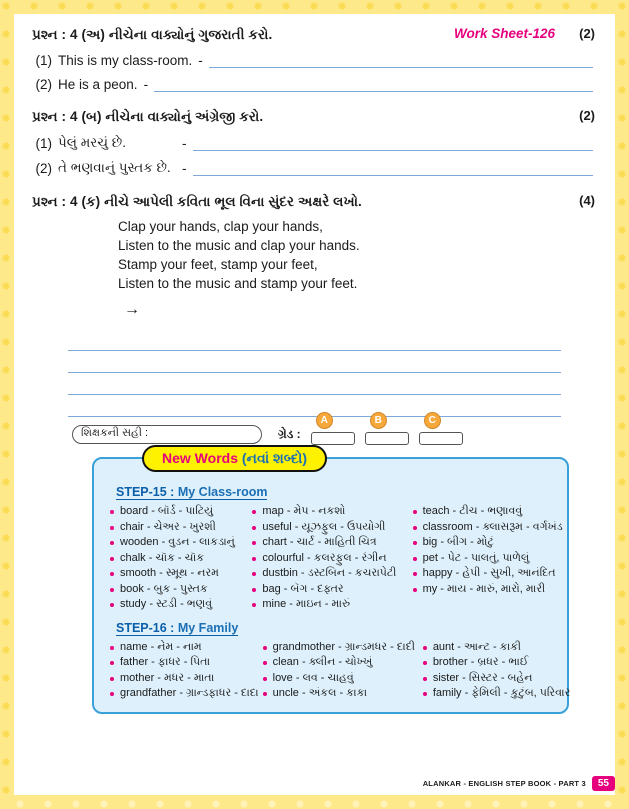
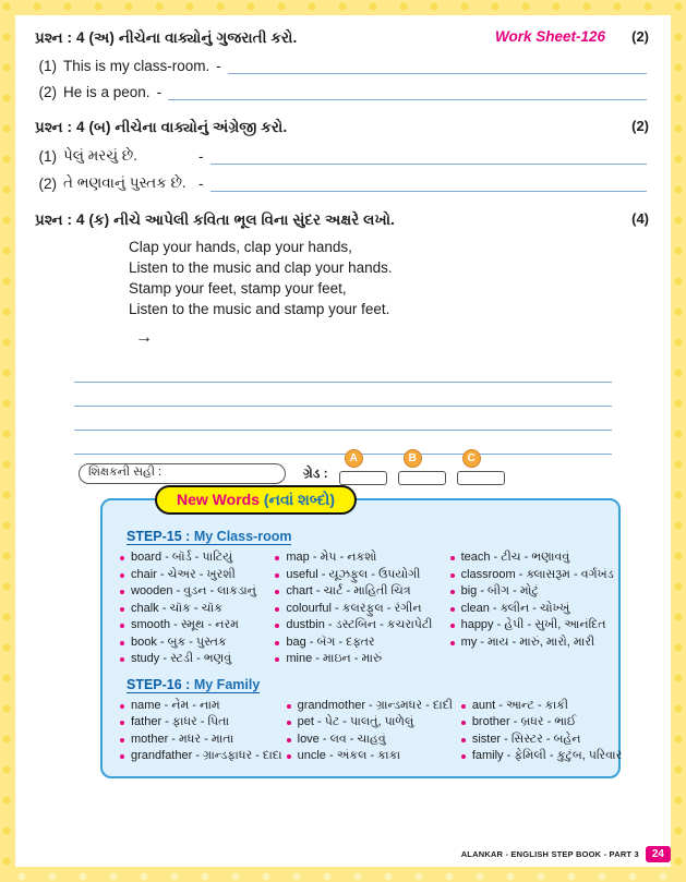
  પ્રશ્ન : 4 (અ) નીચેના વાક્યોનું ગુજરાતી કરો.
  Work Sheet-126
  (2)
  (1)
  This is my class-room.
  -
  (2)
  He is a peon.
  -
  પ્રશ્ન : 4 (બ) નીચેના વાક્યોનું અંગ્રેજી કરો.
  (2)
  (1)
  પેલું મરચું છે.
  -
  (2)
  તે ભણવાનું પુસ્તક છે.
  -
  પ્રશ્ન : 4 (ક) નીચે આપેલી કવિતા ભૂલ વિના સુંદર અક્ષરે લખો.
  (4)
  Clap your hands, clap your hands,
  Listen to the music and clap your hands.
  Stamp your feet, stamp your feet,
  Listen to the music and stamp your feet.
  →
  શિક્ષકની સહી :
  ગ્રેડ :
  A
  B
  C
  New Words (નવાં શબ્દો)
  STEP-15 : My Class-room
  board - બૉર્ડ - પાટિયું
  chair - ચેઅર - ખુરશી
  wooden - વુડન - લાકડાનું
  chalk - ચૉક - ચૉક
  smooth - સ્મૂથ - નરમ
  book - બુક - પુસ્તક
  study - સ્ટડી - ભણવું
  map - મેપ - નકશો
  useful - યૂઝફુલ - ઉપયોગી
  chart - ચાર્ટ - માહિતી ચિત્ર
  colourful - કલરફુલ - રંગીન
  dustbin - ડસ્ટબિન - કચરાપેટી
  bag - બૅગ - દફ્તર
  mine - માઇન - મારું
  teach - ટીચ - ભણાવવું
  classroom - ક્લાસરૂમ - વર્ગખંડ
  big - બીગ - મોટું
- pet - પેટ - પાલતું, પાળેલું
+ clean - ક્લીન - ચોખ્ખું
  happy - હેપી - સુખી, આનંદિત
  my - માય - મારું, મારો, મારી
  STEP-16 : My Family
  name - નેમ - નામ
  father - ફાધર - પિતા
  mother - મધર - માતા
  grandfather - ગ્રાન્ડફાધર - દાદા
  grandmother - ગ્રાન્ડમધર - દાદી
- clean - ક્લીન - ચોખ્ખું
+ pet - પેટ - પાલતું, પાળેલું
  love - લવ - ચાહવું
  uncle - અંકલ - કાકા
  aunt - આન્ટ - કાકી
  brother - બ્રધર - ભાઈ
  sister - સિસ્ટર - બહેન
  family - ફેમિલી - કુટુંબ, પરિવાર
  ALANKAR - ENGLISH STEP BOOK - PART 3
- 55
+ 24
